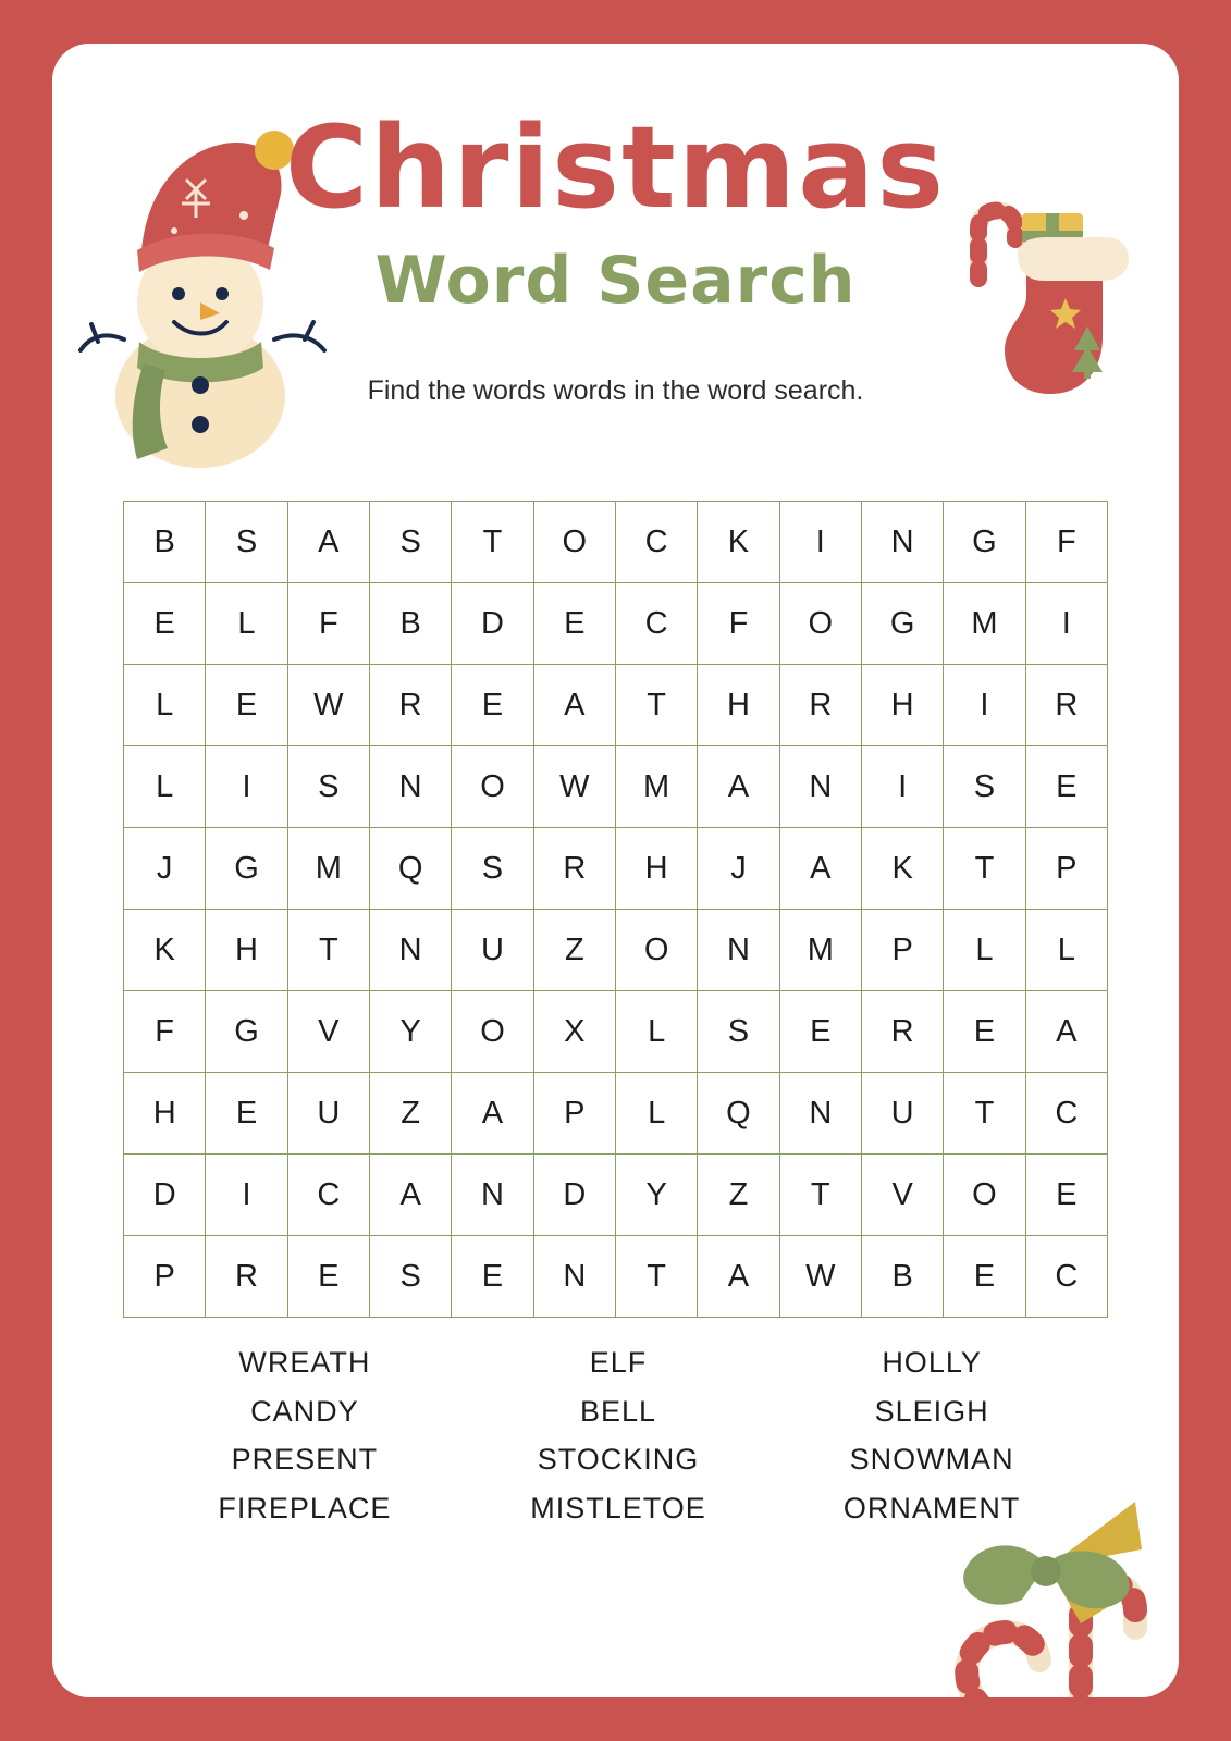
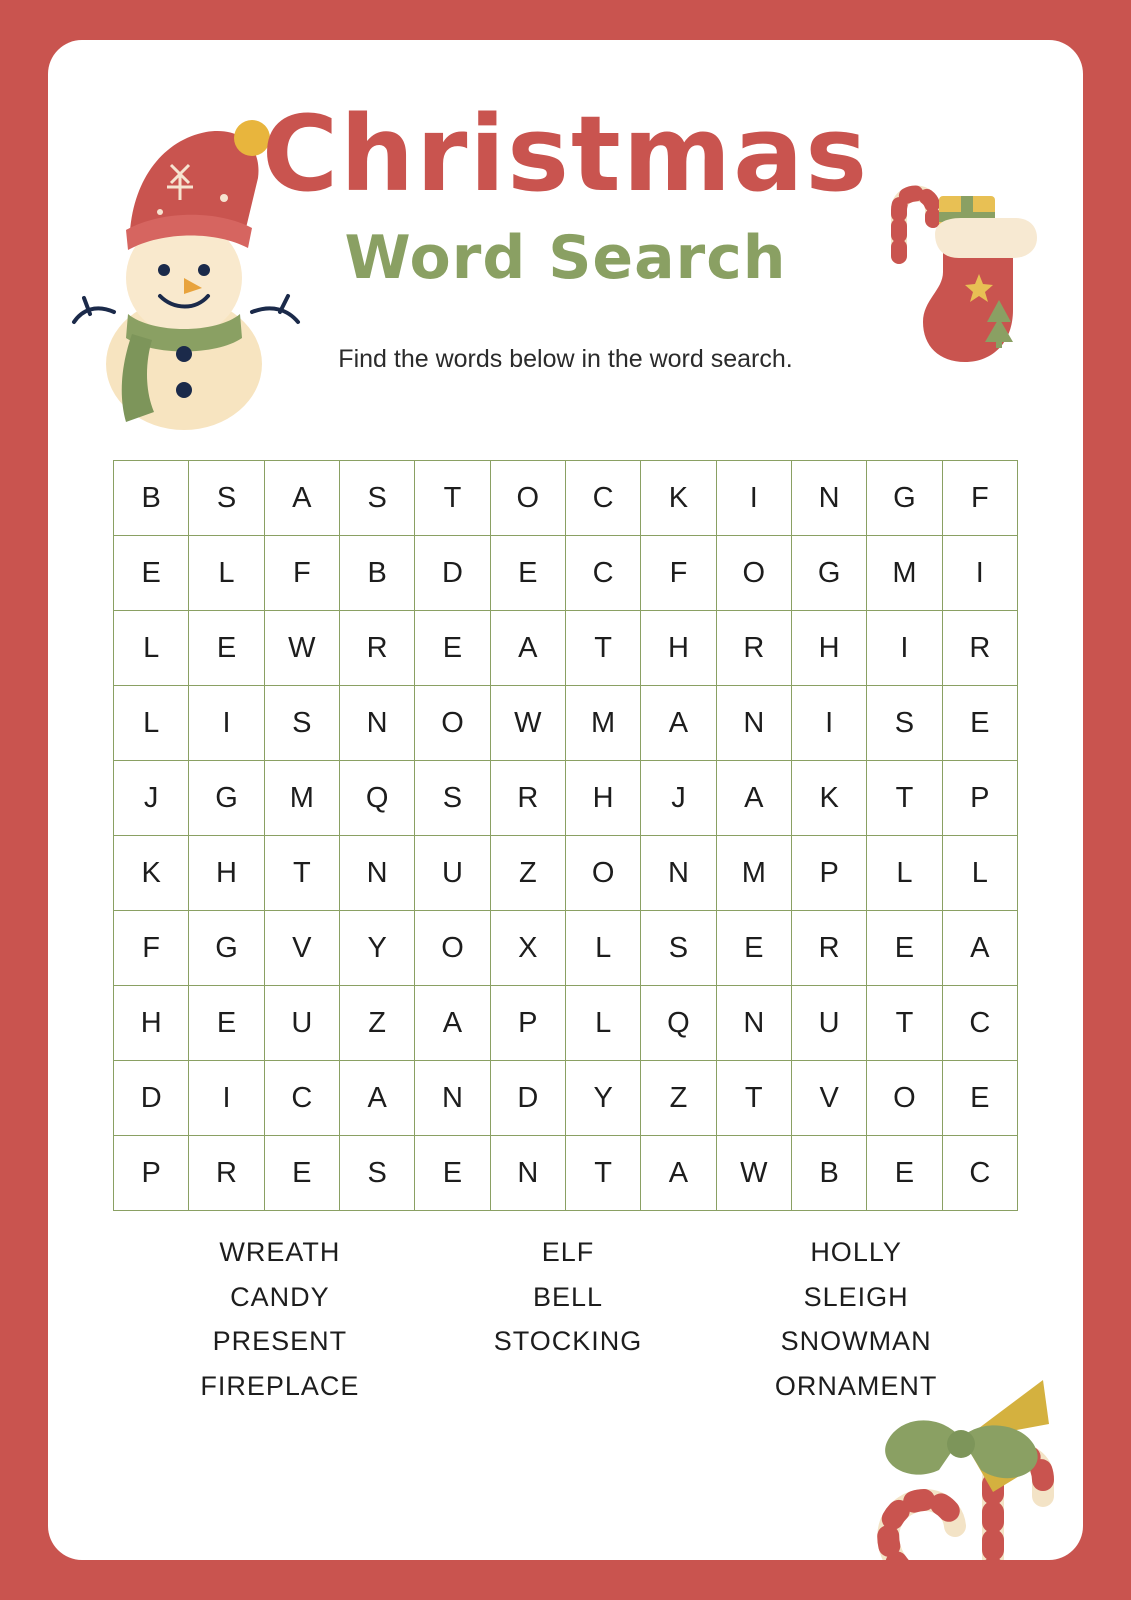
  Christmas
  Word Search
- Find the words words in the word search.
+ Find the words below in the word search.
  B	S	A	S	T	O	C	K	I	N	G	F
  E	L	F	B	D	E	C	F	O	G	M	I
  L	E	W	R	E	A	T	H	R	H	I	R
  L	I	S	N	O	W	M	A	N	I	S	E
  J	G	M	Q	S	R	H	J	A	K	T	P
  K	H	T	N	U	Z	O	N	M	P	L	L
  F	G	V	Y	O	X	L	S	E	R	E	A
  H	E	U	Z	A	P	L	Q	N	U	T	C
  D	I	C	A	N	D	Y	Z	T	V	O	E
  P	R	E	S	E	N	T	A	W	B	E	C
  WREATH
  CANDY
  PRESENT
  FIREPLACE
  ELF
  BELL
  STOCKING
- MISTLETOE
  HOLLY
  SLEIGH
  SNOWMAN
  ORNAMENT
